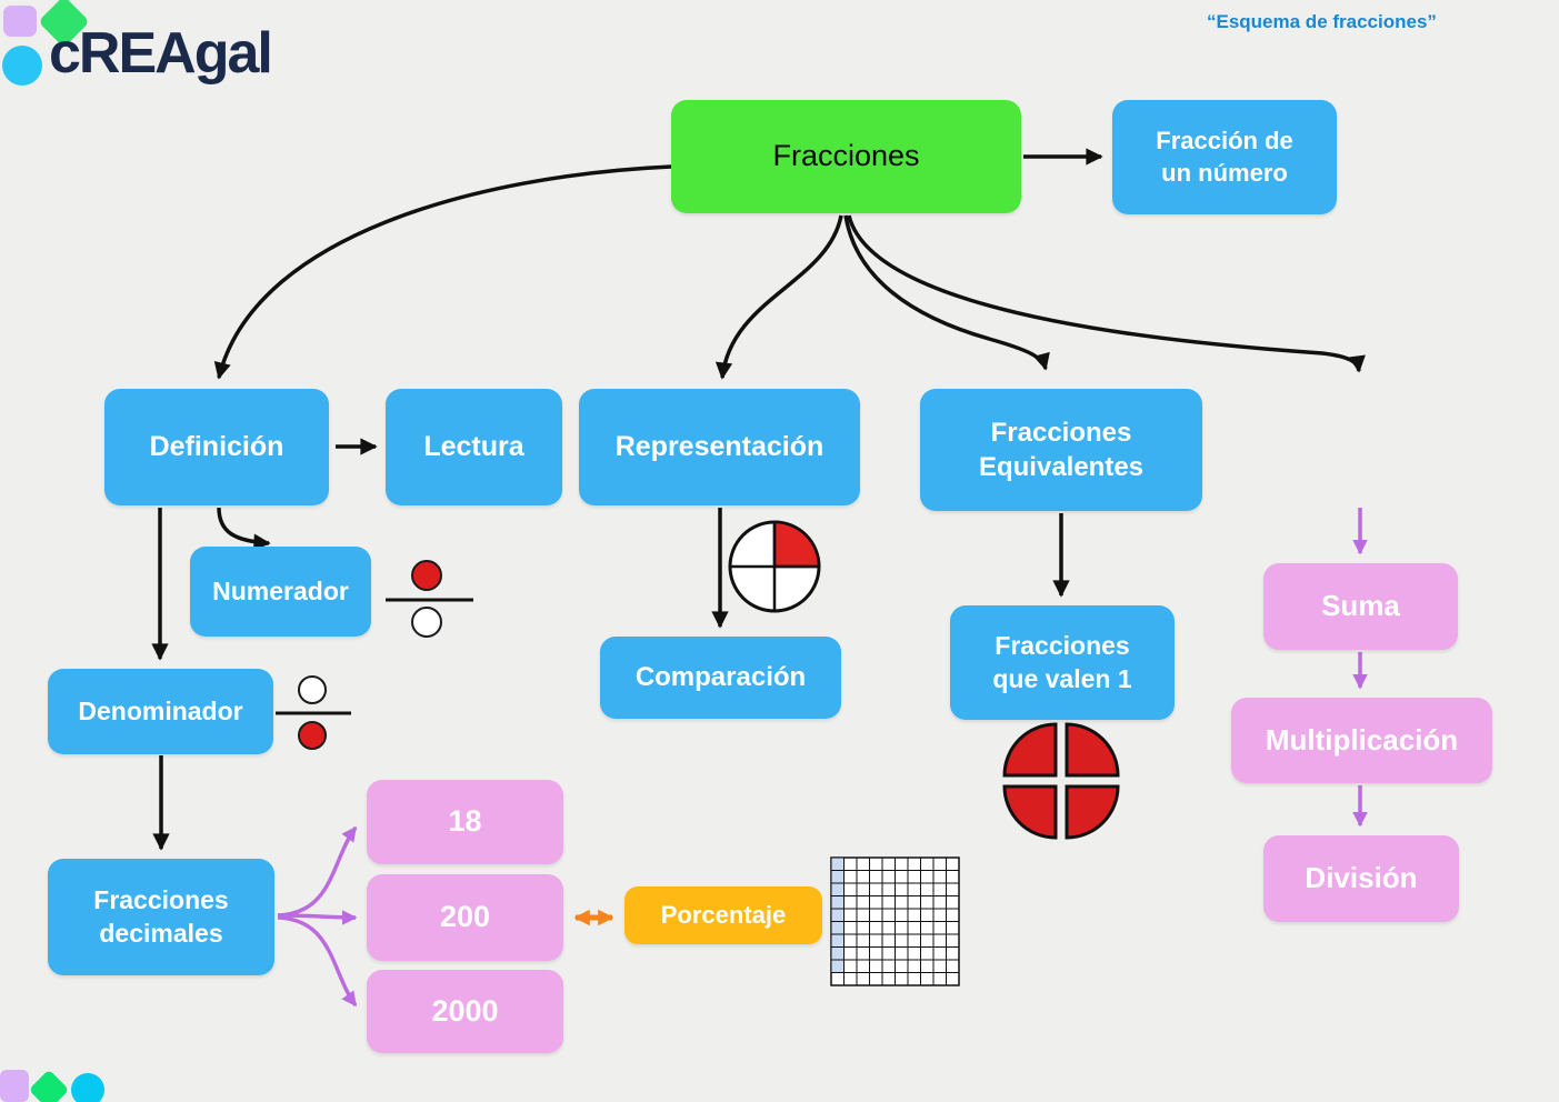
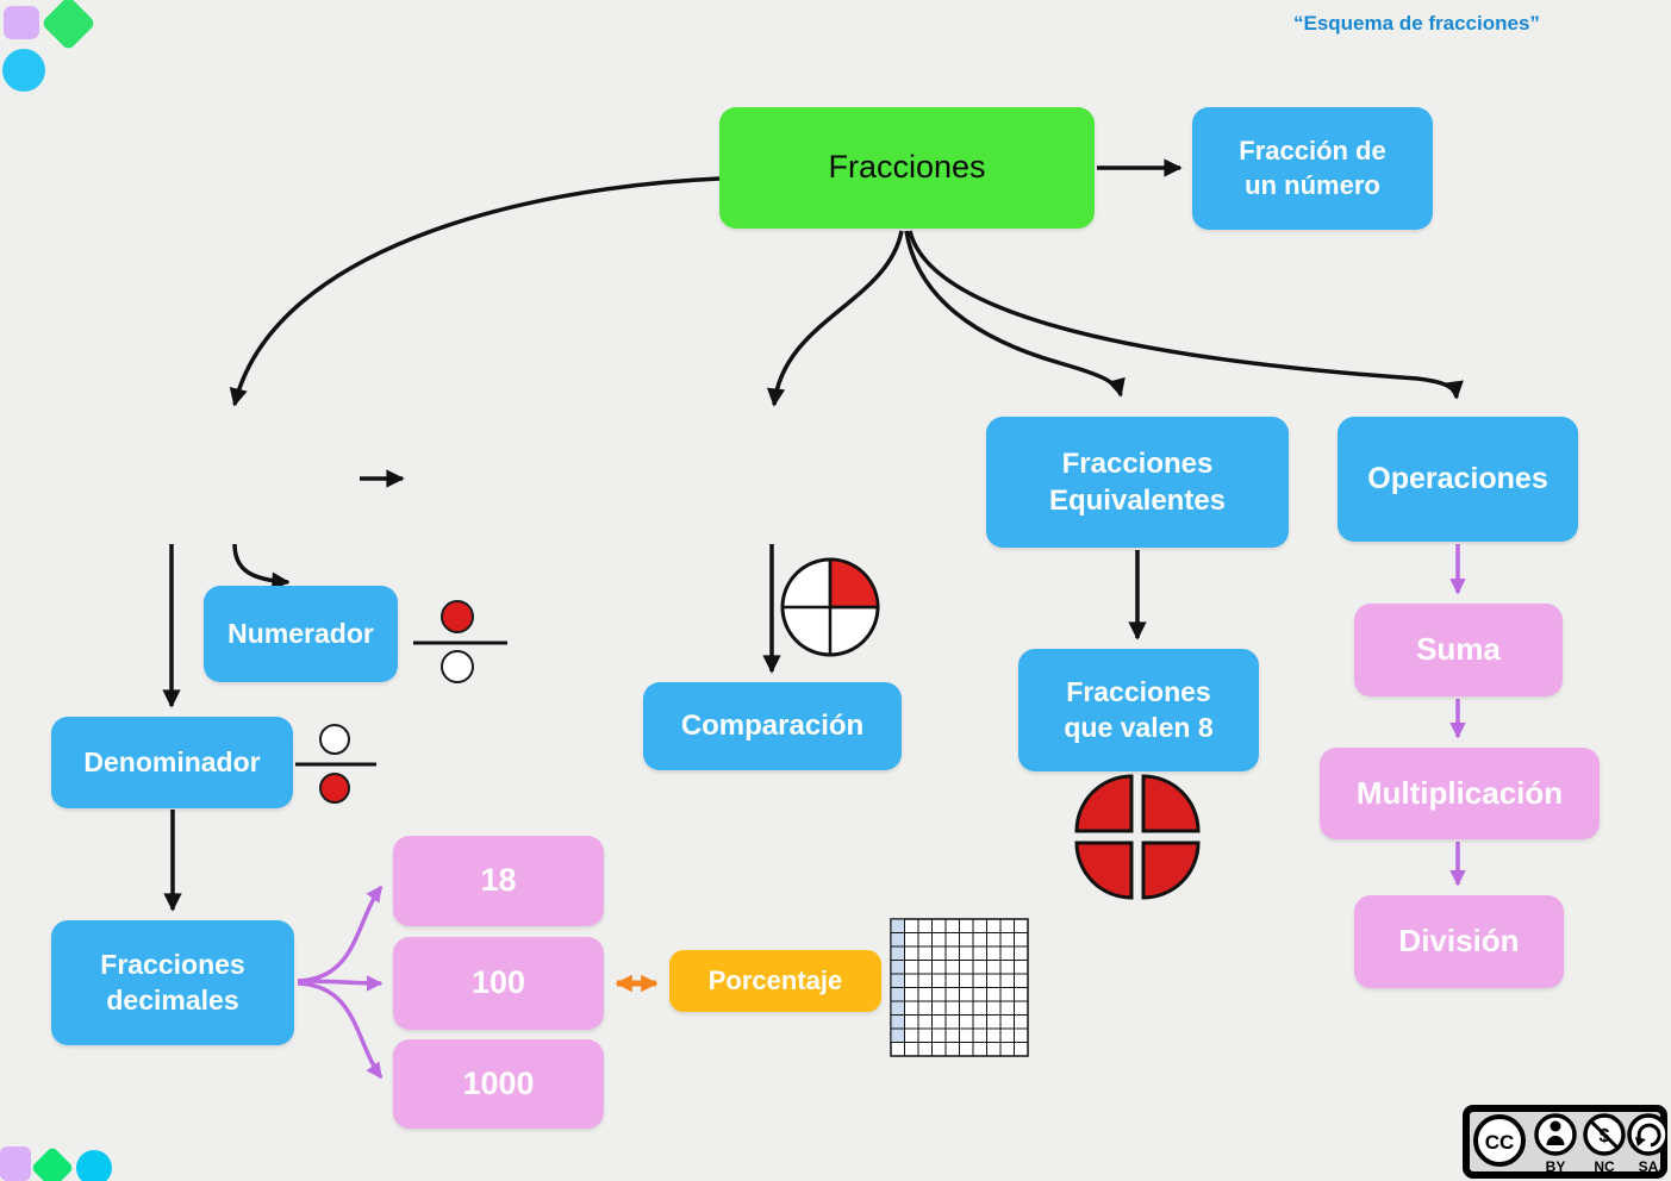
- cREAgal
  “Esquema de fracciones”
  Fracciones
  Fracción de
  un número
- Definición
- Lectura
- Representación
  Fracciones
  Equivalentes
+ Operaciones
  Numerador
  Denominador
  Fracciones
  decimales
  18
- 200
+ 100
- 2000
+ 1000
  Porcentaje
  Comparación
  Fracciones
- que valen 1
+ que valen 8
  Suma
  Multiplicación
  División
+ CC
+ BY
+ NC
+ SA
